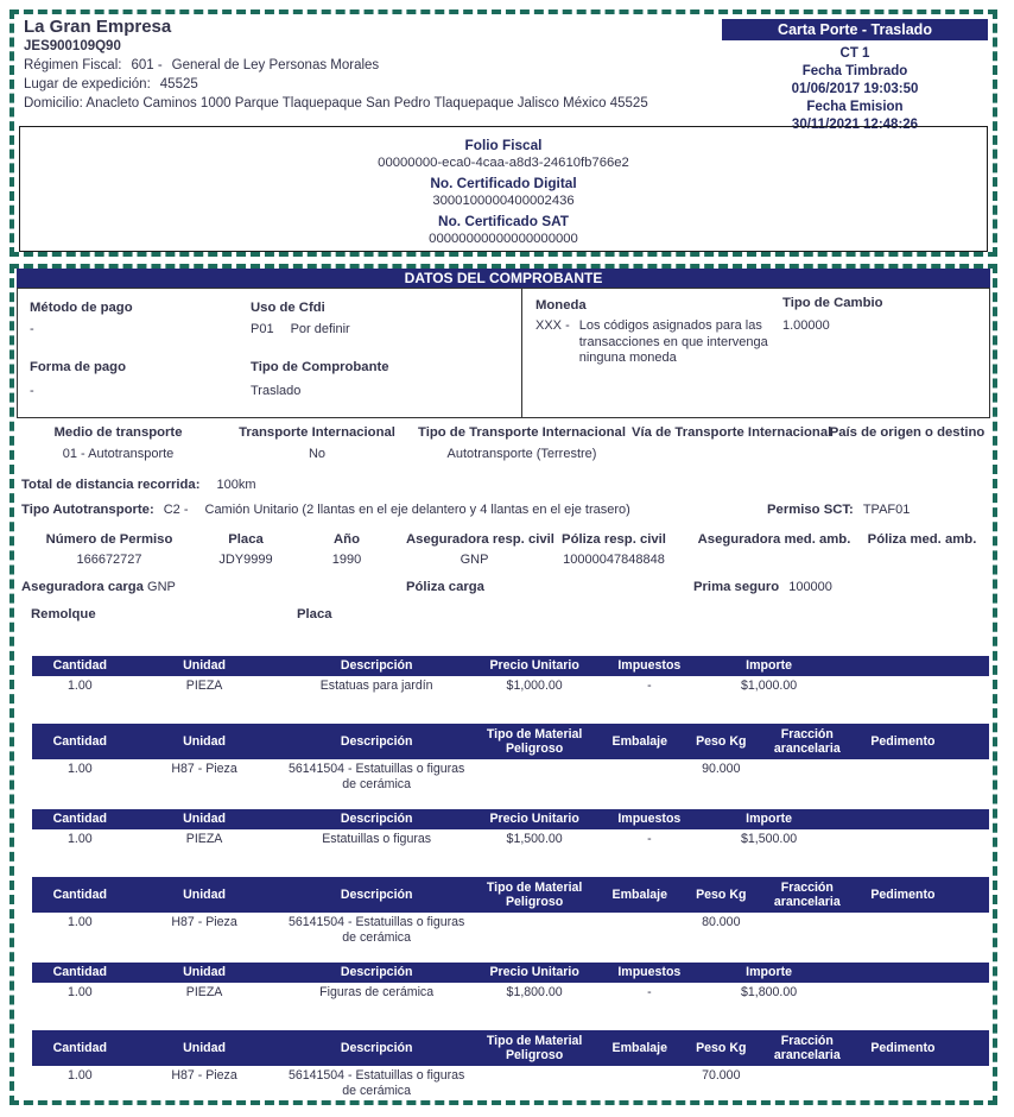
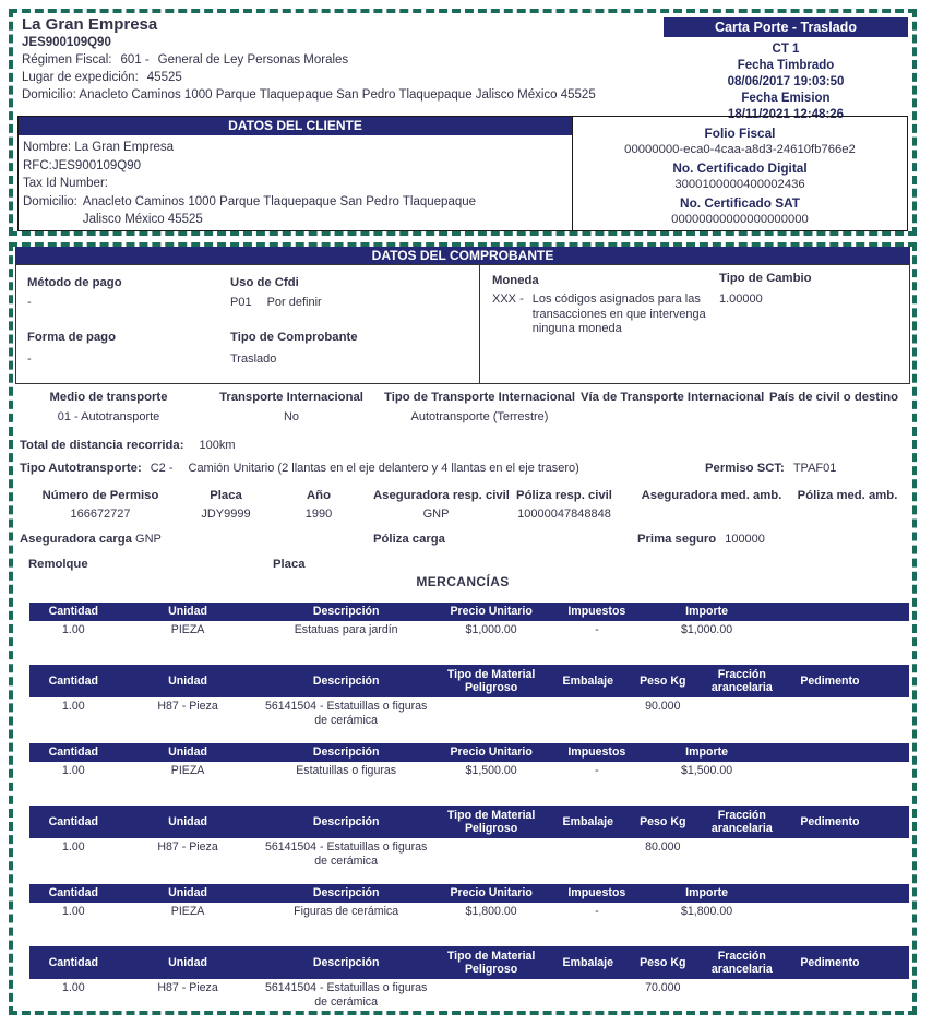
  La Gran Empresa
  JES900109Q90
  Régimen Fiscal: 601 - General de Ley Personas Morales
  Lugar de expedición: 45525
  Domicilio: Anacleto Caminos 1000 Parque Tlaquepaque San Pedro Tlaquepaque Jalisco México 45525
  Carta Porte - Traslado
  CT 1
  Fecha Timbrado
- 01/06/2017 19:03:50
+ 08/06/2017 19:03:50
  Fecha Emision
- 30/11/2021 12:48:26
+ 18/11/2021 12:48:26
+ DATOS DEL CLIENTE
+ Nombre: La Gran Empresa
+ RFC:JES900109Q90
+ Tax Id Number:
+ Domicilio:
+ Anacleto Caminos 1000 Parque Tlaquepaque San Pedro Tlaquepaque Jalisco México 45525
  Folio Fiscal
  00000000-eca0-4caa-a8d3-24610fb766e2
  No. Certificado Digital
  3000100000400002436
  No. Certificado SAT
  00000000000000000000
  DATOS DEL COMPROBANTE
  Método de pago
  -
  Uso de Cfdi
  P01 Por definir
  Forma de pago
  -
  Tipo de Comprobante
  Traslado
  Moneda
  XXX - Los códigos asignados para las transacciones en que intervenga ninguna moneda
  Tipo de Cambio
  1.00000
  Medio de transporte
  Transporte Internacional
  Tipo de Transporte Internacional
  Vía de Transporte Internacion
- País de origen o destino
+ País de civil o destino
  01 - Autotransporte
  No
  Autotransporte (Terrestre)
  Total de distancia recorrida: 100km
  Tipo Autotransporte: C2 - Camión Unitario (2 llantas en el eje delantero y 4 llantas en el eje trasero)
  Permiso SCT: TPAF01
  Número de Permiso
  Placa
  Año
  Aseguradora resp. ci
  Póliza resp. civil
  Aseguradora med. amb.
  Póliza med. amb.
  166672727
  JDY9999
  1990
  GNP
  10000047848848
  Aseguradora carga GNP
  Póliza carga
  Prima seguro 100000
  Remolque
  Placa
+ MERCANCÍAS
  Cantidad
  Unidad
  Descripción
  Precio Unitario
  Impuestos
  Importe
  1.00
  PIEZA
  Estatuas para jardín
  $1,000.00
  -
  $1,000.00
  Cantidad
  Unidad
  Descripción
  Tipo de Material Peligroso
  Embalaje
  Peso Kg
  Fracción arancelaria
  Pedimento
  1.00
  H87 - Pieza
  56141504 - Estatuillas o figuras de cerámica
  90.000
  Cantidad
  Unidad
  Descripción
  Precio Unitario
  Impuestos
  Importe
  1.00
  PIEZA
  Estatuillas o figuras
  $1,500.00
  -
  $1,500.00
  Cantidad
  Unidad
  Descripción
  Tipo de Material Peligroso
  Embalaje
  Peso Kg
  Fracción arancelaria
  Pedimento
  1.00
  H87 - Pieza
  56141504 - Estatuillas o figuras de cerámica
  80.000
  Cantidad
  Unidad
  Descripción
  Precio Unitario
  Impuestos
  Importe
  1.00
  PIEZA
  Figuras de cerámica
  $1,800.00
  -
  $1,800.00
  Cantidad
  Unidad
  Descripción
  Tipo de Material Peligroso
  Embalaje
  Peso Kg
  Fracción arancelaria
  Pedimento
  1.00
  H87 - Pieza
  56141504 - Estatuillas o figuras de cerámica
  70.000
